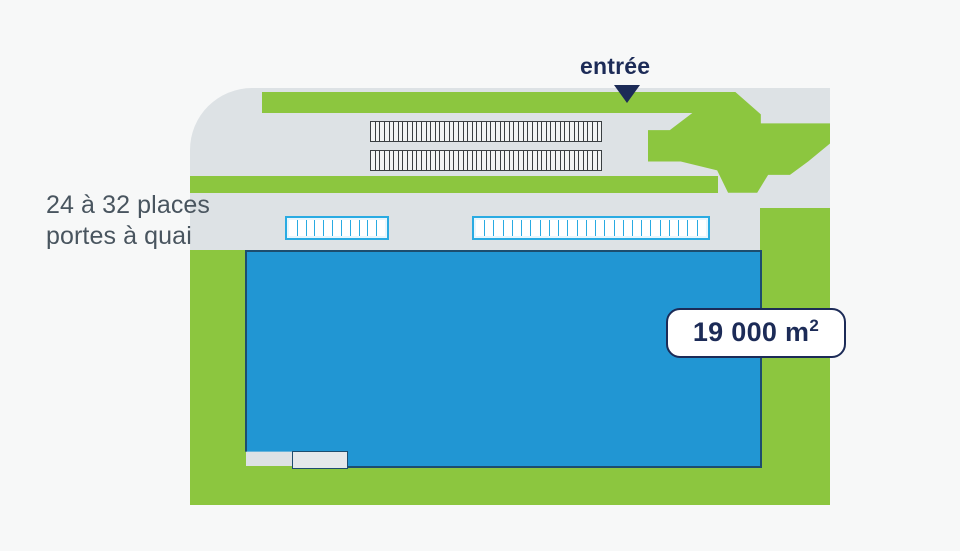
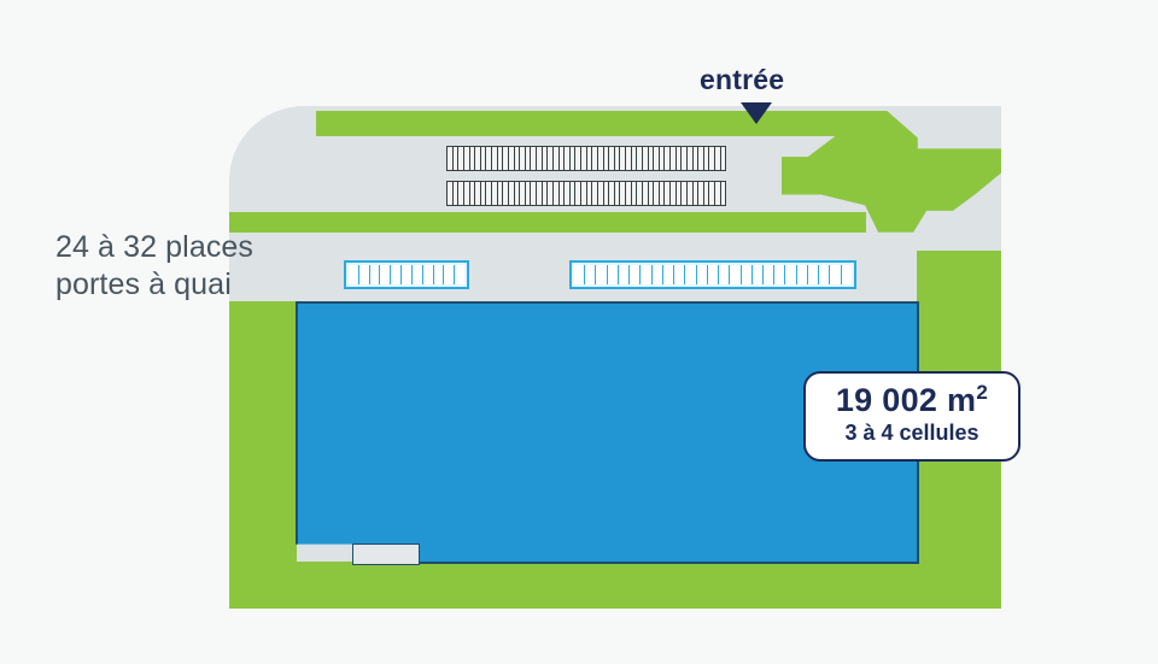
  24 à 32 places
  portes à quai
  entrée
- 19 000 m2
+ 19 002 m2
+ 3 à 4 cellules
